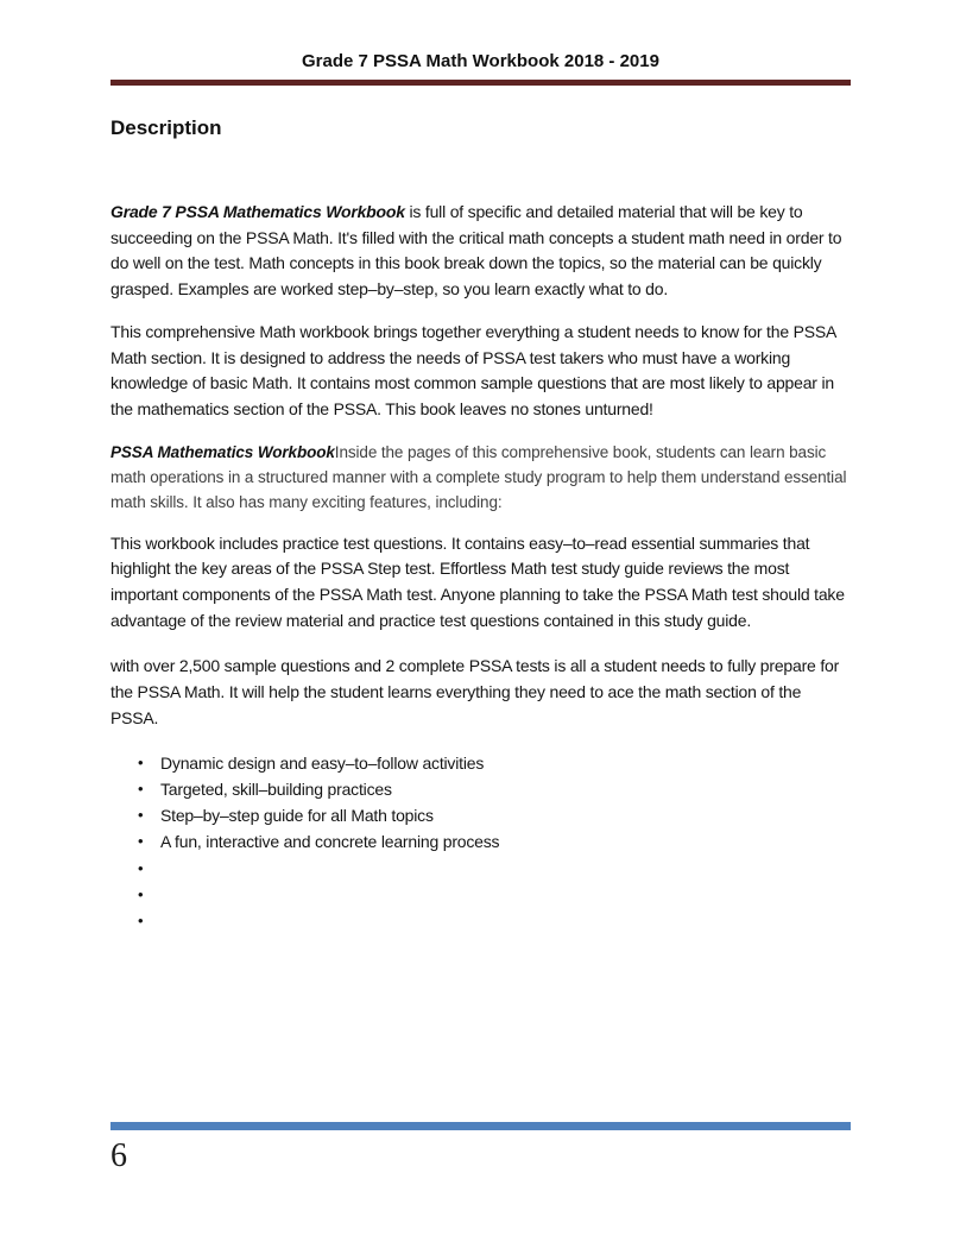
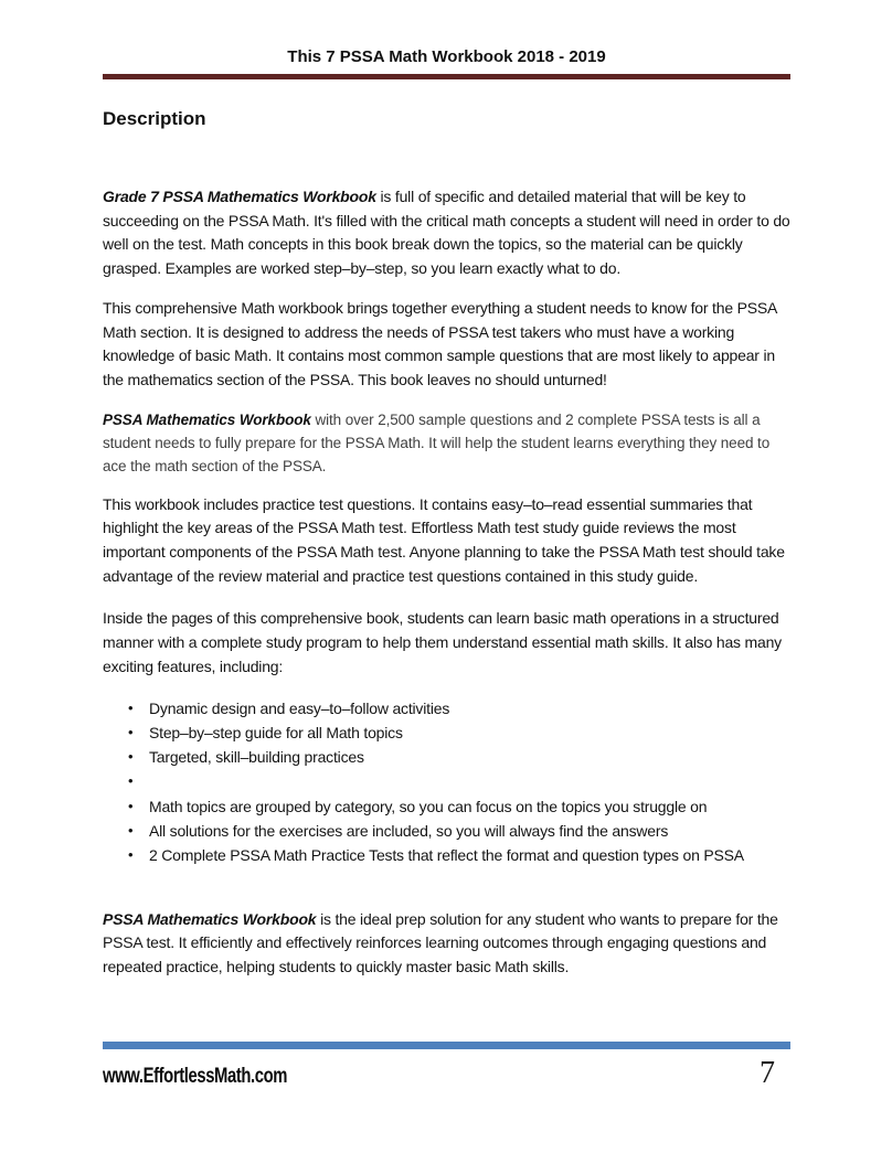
- Grade 7 PSSA Math Workbook 2018 - 2019
+ This 7 PSSA Math Workbook 2018 - 2019
  Description
- Grade 7 PSSA Mathematics Workbook is full of specific and detailed material that will be key to succeeding on the PSSA Math. It's filled with the critical math concepts a student math need in order to do well on the test. Math concepts in this book break down the topics, so the material can be quickly grasped. Examples are worked step–by–step, so you learn exactly what to do.
+ Grade 7 PSSA Mathematics Workbook is full of specific and detailed material that will be key to succeeding on the PSSA Math. It's filled with the critical math concepts a student will need in order to do well on the test. Math concepts in this book break down the topics, so the material can be quickly grasped. Examples are worked step–by–step, so you learn exactly what to do.
- This comprehensive Math workbook brings together everything a student needs to know for the PSSA Math section. It is designed to address the needs of PSSA test takers who must have a working knowledge of basic Math. It contains most common sample questions that are most likely to appear in the mathematics section of the PSSA. This book leaves no stones unturned!
+ This comprehensive Math workbook brings together everything a student needs to know for the PSSA Math section. It is designed to address the needs of PSSA test takers who must have a working knowledge of basic Math. It contains most common sample questions that are most likely to appear in the mathematics section of the PSSA. This book leaves no should unturned!
- PSSA Mathematics WorkbookInside the pages of this comprehensive book, students can learn basic math operations in a structured manner with a complete study program to help them understand essential math skills. It also has many exciting features, including:
+ PSSA Mathematics Workbook with over 2,500 sample questions and 2 complete PSSA tests is all a student needs to fully prepare for the PSSA Math. It will help the student learns everything they need to ace the math section of the PSSA.
- This workbook includes practice test questions. It contains easy–to–read essential summaries that highlight the key areas of the PSSA Step test. Effortless Math test study guide reviews the most important components of the PSSA Math test. Anyone planning to take the PSSA Math test should take advantage of the review material and practice test questions contained in this study guide.
+ This workbook includes practice test questions. It contains easy–to–read essential summaries that highlight the key areas of the PSSA Math test. Effortless Math test study guide reviews the most important components of the PSSA Math test. Anyone planning to take the PSSA Math test should take advantage of the review material and practice test questions contained in this study guide.
- with over 2,500 sample questions and 2 complete PSSA tests is all a student needs to fully prepare for the PSSA Math. It will help the student learns everything they need to ace the math section of the PSSA.
+ Inside the pages of this comprehensive book, students can learn basic math operations in a structured manner with a complete study program to help them understand essential math skills. It also has many exciting features, including:
  •
  Dynamic design and easy–to–follow activities
  •
- Targeted, skill–building practices
+ Step–by–step guide for all Math topics
  •
- Step–by–step guide for all Math topics
+ Targeted, skill–building practices
  •
- A fun, interactive and concrete learning process
  •
+ Math topics are grouped by category, so you can focus on the topics you struggle on
  •
+ All solutions for the exercises are included, so you will always find the answers
  •
+ 2 Complete PSSA Math Practice Tests that reflect the format and question types on PSSA
+ PSSA Mathematics Workbook is the ideal prep solution for any student who wants to prepare for the PSSA test. It efficiently and effectively reinforces learning outcomes through engaging questions and repeated practice, helping students to quickly master basic Math skills.
+ www.EffortlessMath.com
- 6
+ 7
